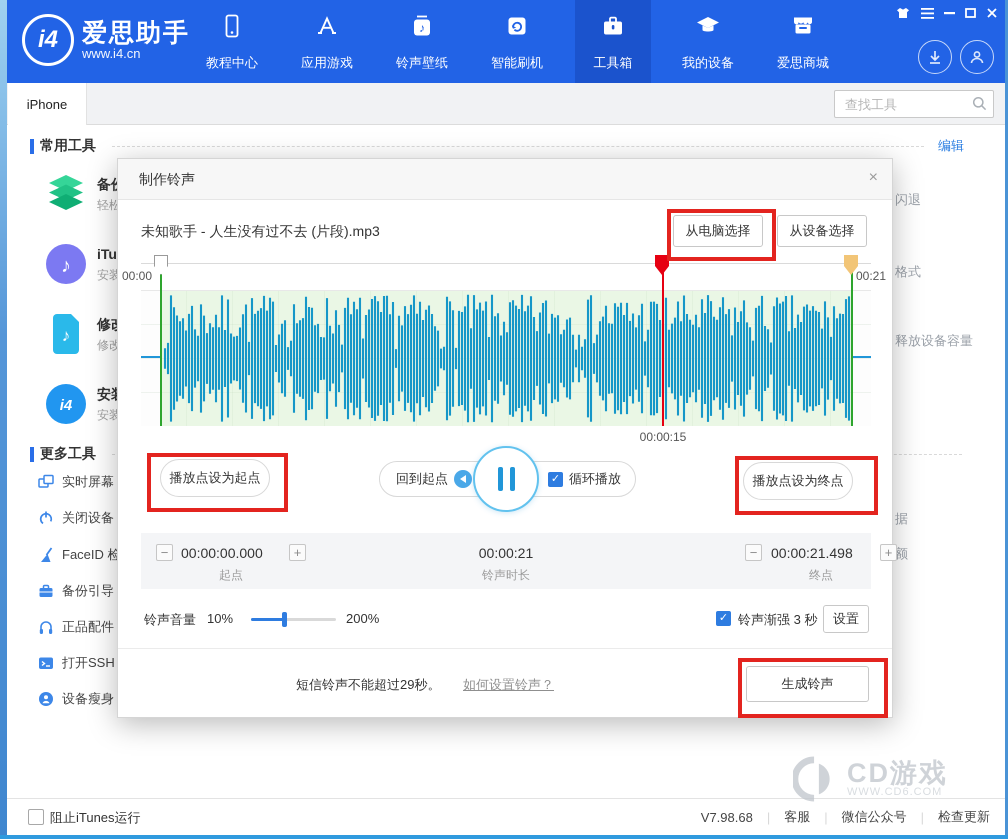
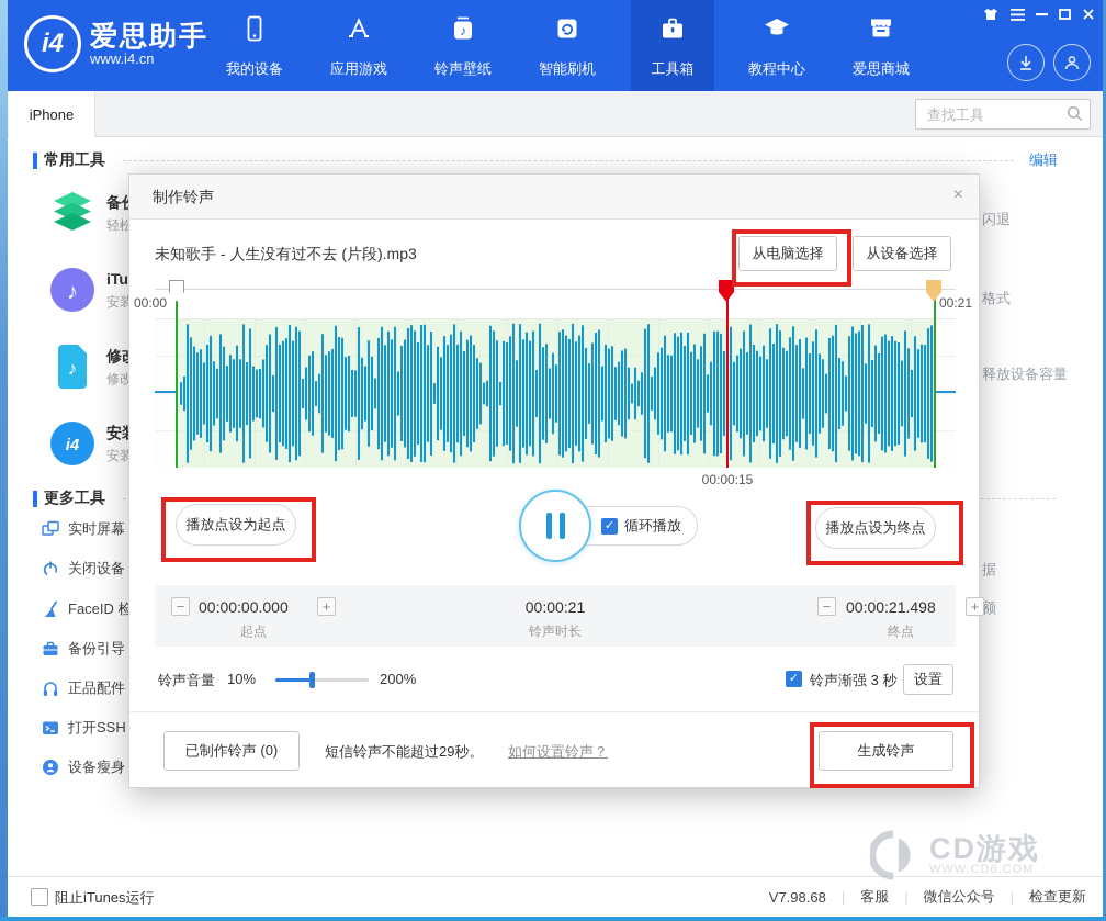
  i4
  爱思助手
  www.i4.cn
- 教程中心
+ 我的设备
  应用游戏
  ♪
  铃声壁纸
  智能刷机
  工具箱
- 我的设备
+ 教程中心
  爱思商城
  iPhone
  查找工具
  常用工具
  编辑
  轻松
  ♪
  iTu
  安装
  ♪
  修改
  i4
  安装
  更多工具
  实时屏幕
  关闭设备
  FaceID 检
  备份引导
  正品配件
  打开SSH
  设备瘦身
  闪退
  格式
  释放设备容量
  据
  额
  制作铃声
  ×
  未知歌手 - 人生没有过不去 (片段).mp3
  从电脑选择
  从设备选择
  00:00
  00:21
  00:00:15
  播放点设为起点
- 回到起点
  ✓
  循环播放
  播放点设为终点
  −
  00:00:00.000
  +
  起点
  00:00:21
  铃声时长
  −
  00:00:21.498
  +
  终点
  铃声音量
  10%
  200%
  ✓
  铃声渐强 3 秒
  设置
+ 已制作铃声 (0)
  短信铃声不能超过29秒。
  如何设置铃声？
  生成铃声
  阻止iTunes运行
  V7.98.68
  |
  客服
  微信公众号
  |
  检查更新
  CD游戏
  WWW.CD6.COM
